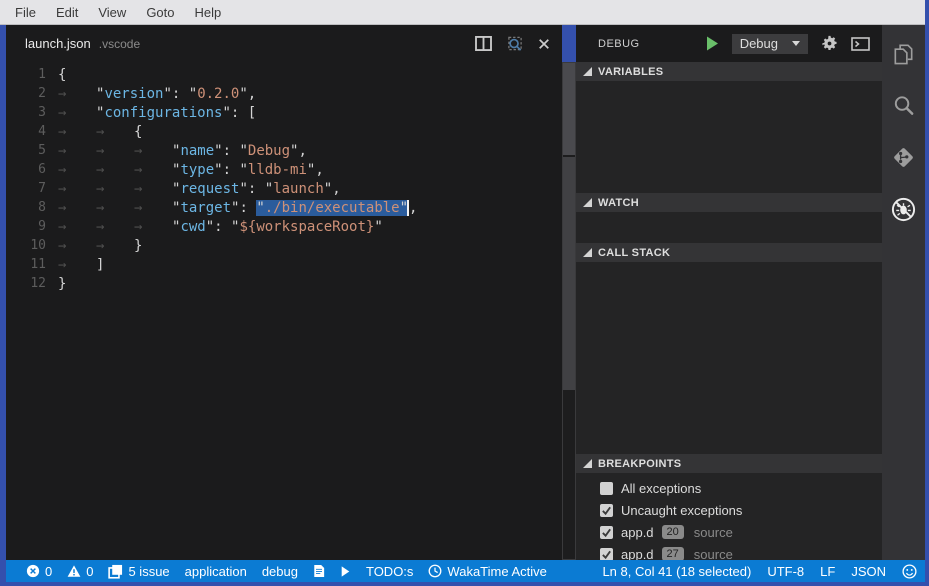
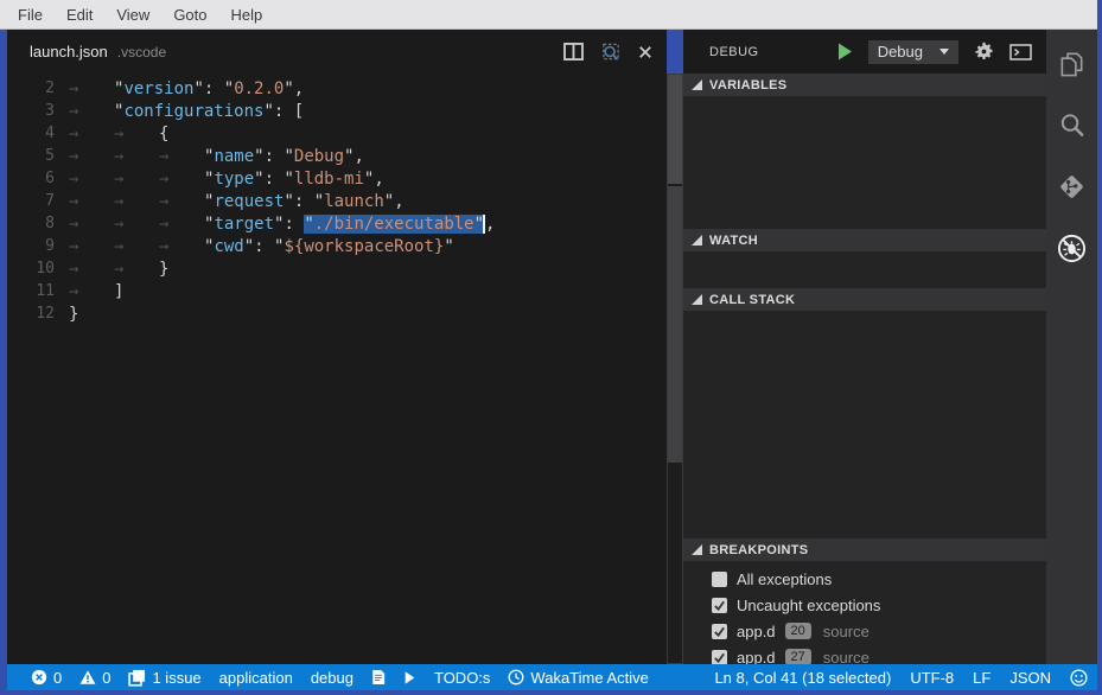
  File
  Edit
  View
  Goto
  Help
  launch.json
  .vscode
- 1
- {
  2
  → "version": "0.2.0",
  3
  → "configurations": [
  4
  → → {
  5
  → → → "name": "Debug",
  6
  → → → "type": "lldb-mi",
  7
  → → → "request": "launch",
  8
  → → → "target": "./bin/executable",
  9
  → → → "cwd": "${workspaceRoot}"
  10
  → → }
  11
  → ]
  12
  }
  DEBUG
  Debug
  VARIABLES
  WATCH
  CALL STACK
  BREAKPOINTS
  All exceptions
  Uncaught exceptions
  app.d
  20
  source
  app.d
  27
  source
  0
  0
- 5 issue
+ 1 issue
  application
  debug
  TODO:s
  WakaTime Active
  Ln 8, Col 41 (18 selected)
  UTF-8
  LF
  JSON
